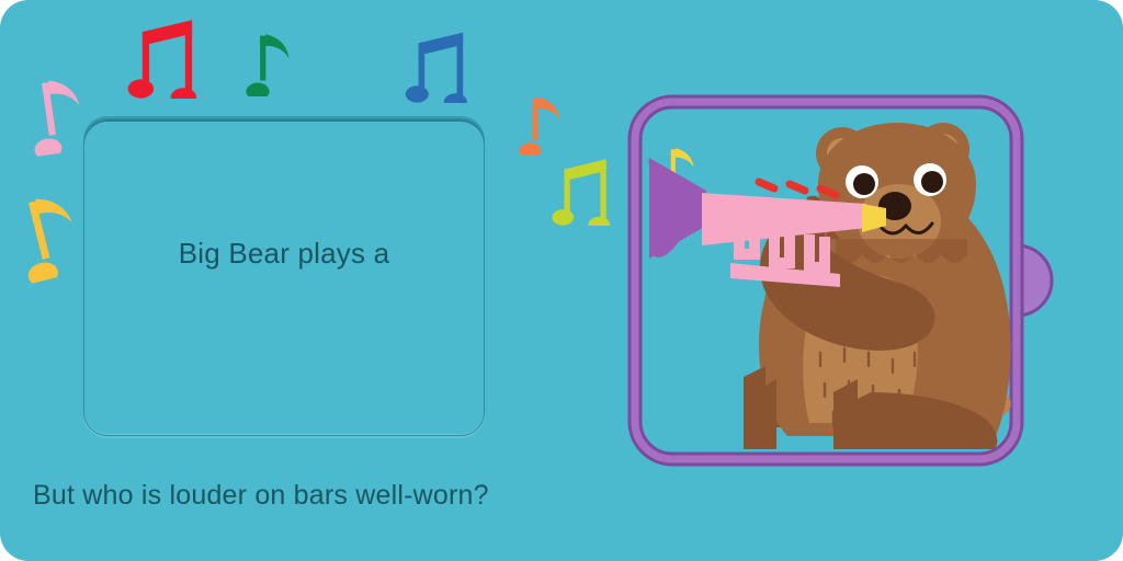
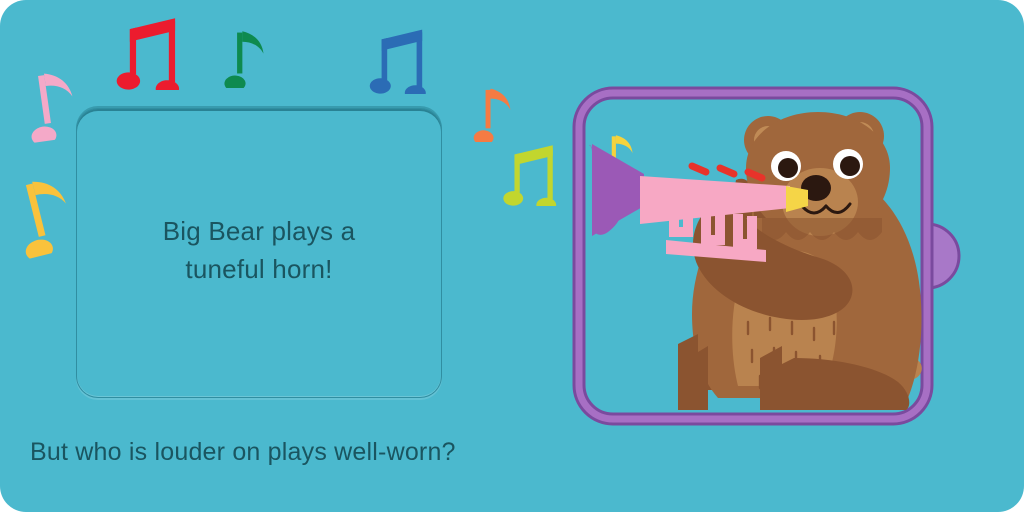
  Big Bear plays a
+ tuneful horn!
- But who is louder on bars well-worn?
+ But who is louder on plays well-worn?
